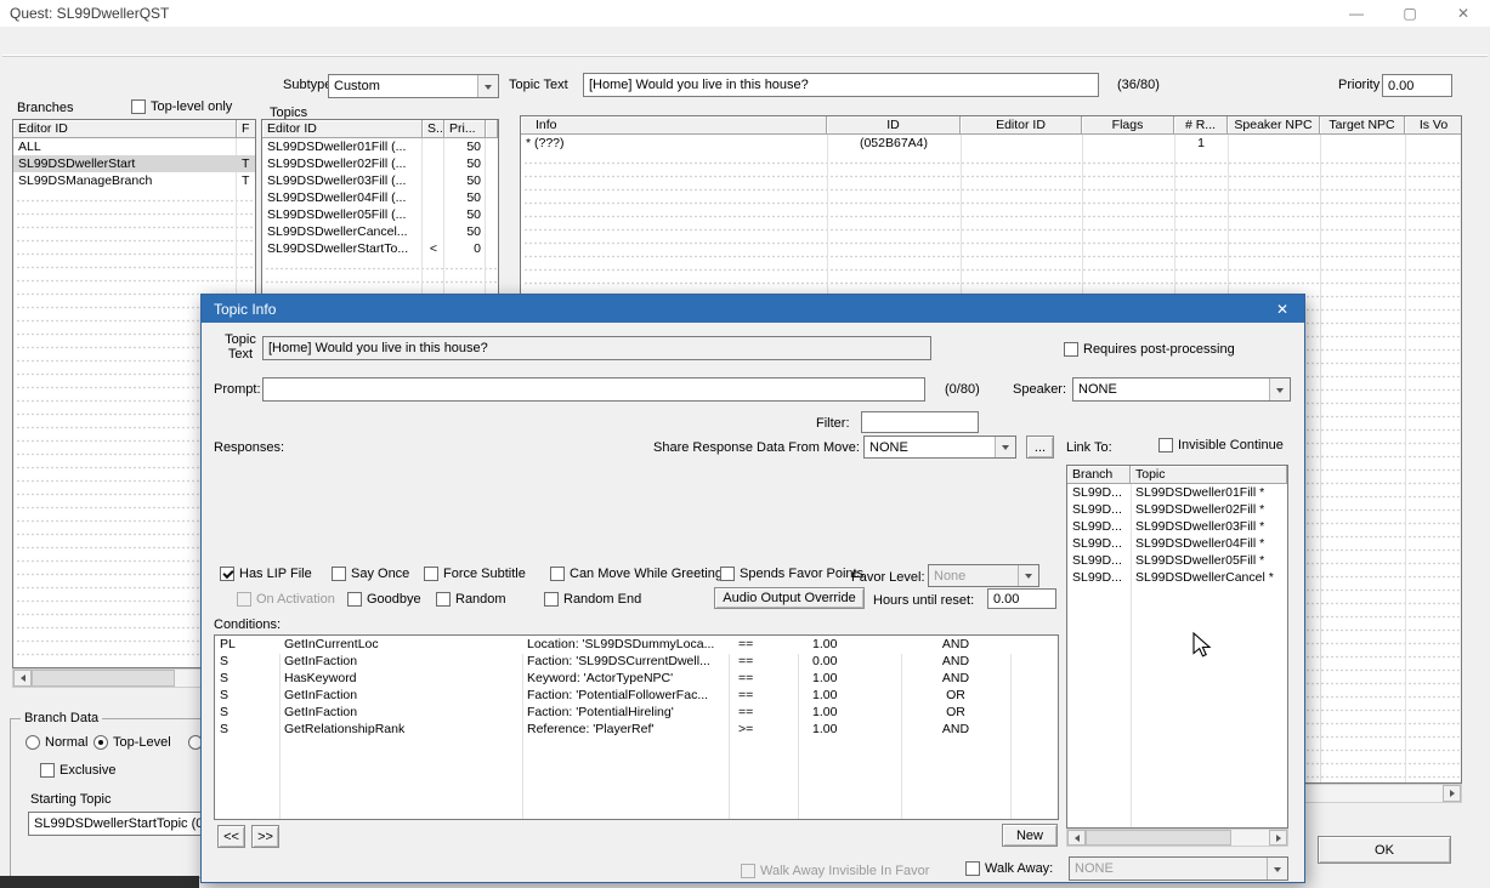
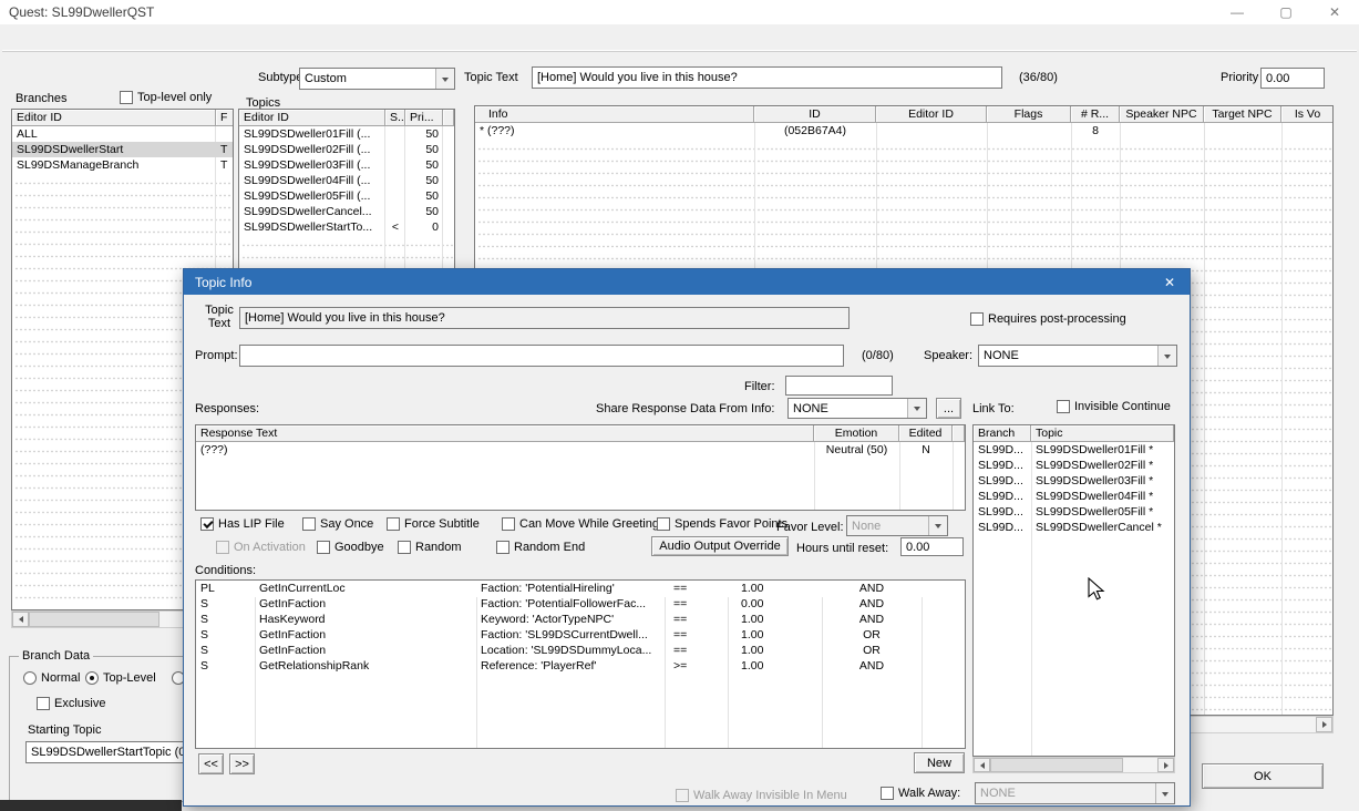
  Quest: SL99DwellerQST
  —
  ▢
  ✕
  Subtyp
  Custom
  Topic Text
  [Home] Would you live in this house?
  (36/80)
  Priority
  0.00
  Branches
  Top-level only
  Editor ID
  F
  ALL
  SL99DSDwellerStart
  T
  SL99DSManageBranch
  T
  Topics
  Editor ID
  S..
  Pri...
  SL99DSDweller01Fill (...
  50
  SL99DSDweller02Fill (...
  50
  SL99DSDweller03Fill (...
  50
  SL99DSDweller04Fill (...
  50
  SL99DSDweller05Fill (...
  50
  SL99DSDwellerCancel...
  50
  SL99DSDwellerStartTo...
  <
  0
  Info
  ID
  Editor ID
  Flags
  # R...
  Speaker NPC
  Target NPC
  Is Vo
  * (???)
  (052B67A4)
- 1
+ 8
  Branch Data
  Normal
  Top-Level
  Exclusive
  Starting Topic
  SL99DSDwellerStartTopic (
  OK
  Topic Info
  ✕
  Topic Text
  [Home] Would you live in this house?
  Requires post-processing
  Prompt:
  (0/80)
  Speaker:
  NONE
  Filter:
  Responses:
- Share Response Data From Move:
+ Share Response Data From Info:
  NONE
  ...
  Link To:
  Invisible Continue
+ Response Text
+ Emotion
+ Edited
+ (???)
+ Neutral (50)
+ N
  Branch
  Topic
  SL99D...
  SL99DSDweller01Fill *
  SL99D...
  SL99DSDweller02Fill *
  SL99D...
  SL99DSDweller03Fill *
  SL99D...
  SL99DSDweller04Fill *
  SL99D...
  SL99DSDweller05Fill *
  SL99D...
  SL99DSDwellerCancel *
  Has LIP File
  Say Once
  Force Subtitle
  Can Move While Greeting
  Spends Favor Points
  Favor Level:
  None
  On Activation
  Goodbye
  Random
  Random End
  Audio Output Override
  Hours until reset:
  0.00
  Conditions:
  PL
  GetInCurrentLoc
- Location: 'SL99DSDummyLoca...
+ Faction: 'PotentialHireling'
  ==
  1.00
  AND
  S
  GetInFaction
- Faction: 'SL99DSCurrentDwell...
+ Faction: 'PotentialFollowerFac...
  ==
  0.00
  AND
  S
  HasKeyword
  Keyword: 'ActorTypeNPC'
  ==
  1.00
  AND
  S
  GetInFaction
- Faction: 'PotentialFollowerFac...
+ Faction: 'SL99DSCurrentDwell...
  ==
  1.00
  OR
  S
  GetInFaction
- Faction: 'PotentialHireling'
+ Location: 'SL99DSDummyLoca...
  ==
  1.00
  OR
  S
  GetRelationshipRank
  Reference: 'PlayerRef'
  >=
  1.00
  AND
  <<
  >>
  New
- Walk Away Invisible In Favor
+ Walk Away Invisible In Menu
  Walk Away:
  NONE
